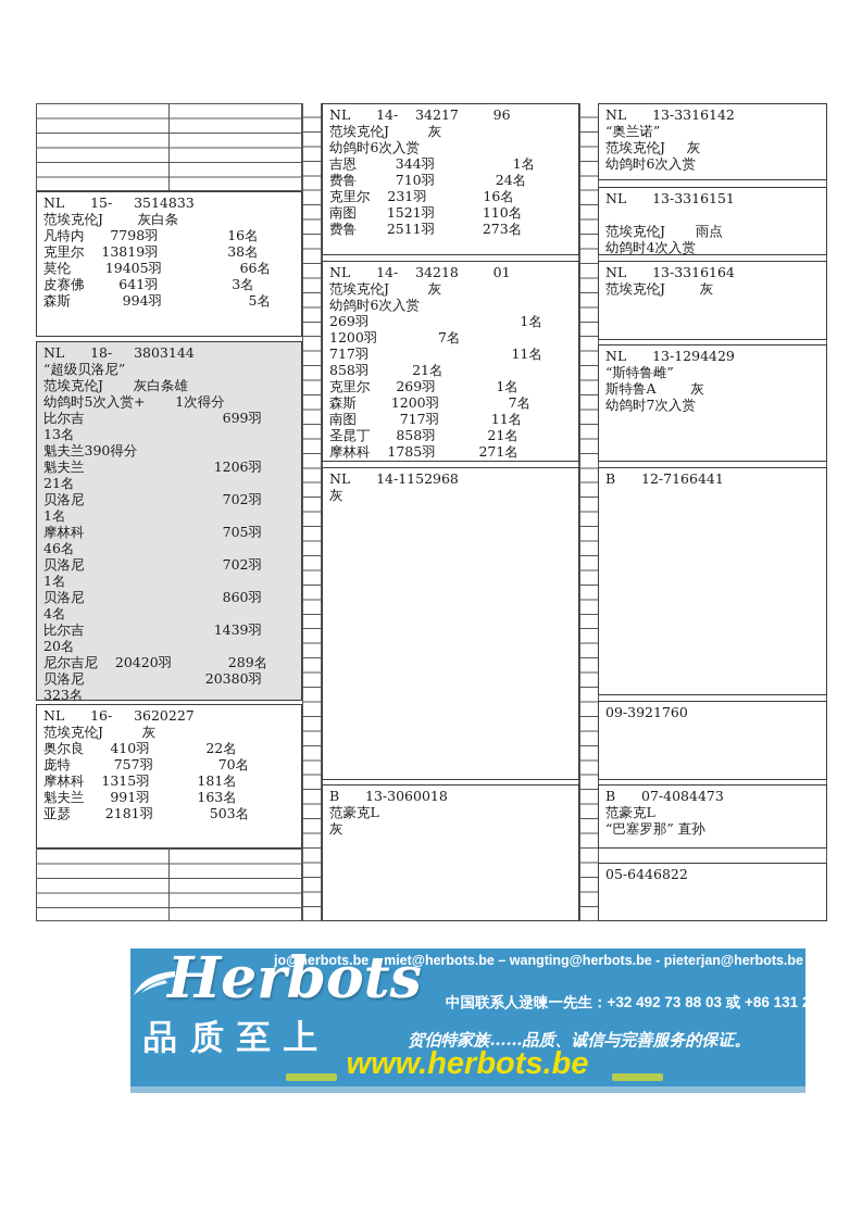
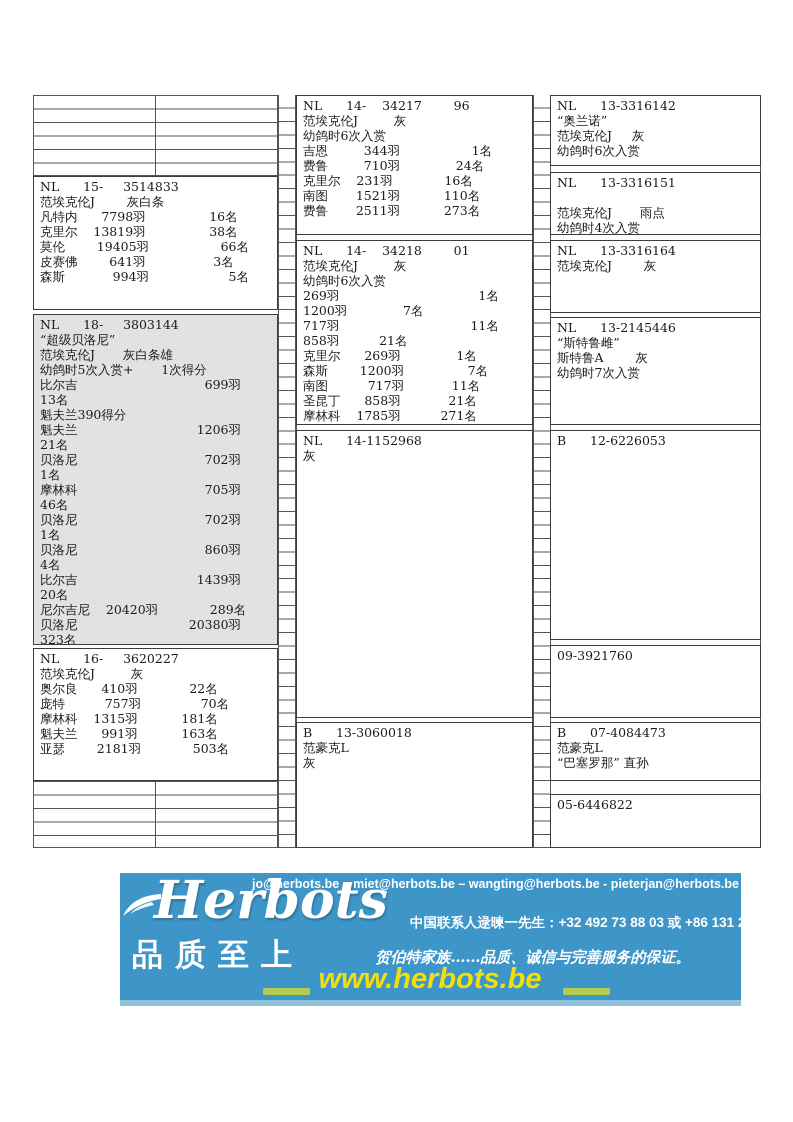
  NL 15- 3514833
  范埃克伦J 灰白条
  凡特内 7798羽 16名
  克里尔 13819羽 38名
  莫伦 19405羽 66名
  皮赛佛 641羽 3名
  森斯 994羽 5名
  NL 18- 3803144
  “超级贝洛尼”
  范埃克伦J 灰白条雄
  幼鸽时5次入赏+ 1次得分
  比尔吉 699羽
  13名
  魁夫兰390得分
  魁夫兰 1206羽
  21名
  贝洛尼 702羽
  1名
  摩林科 705羽
  46名
  贝洛尼 702羽
  1名
  贝洛尼 860羽
  4名
  比尔吉 1439羽
  20名
  尼尔吉尼 20420羽 289名
  贝洛尼 20380羽
  323名
  NL 16- 3620227
  范埃克伦J 灰
  奥尔良 410羽 22名
  庞特 757羽 70名
  摩林科 1315羽 181名
  魁夫兰 991羽 163名
  亚瑟 2181羽 503名
  NL 14- 34217 96
  范埃克伦J 灰
  幼鸽时6次入赏
  吉恩 344羽 1名
  费鲁 710羽 24名
  克里尔 231羽 16名
  南图 1521羽 110名
  费鲁 2511羽 273名
  NL 14- 34218 01
  范埃克伦J 灰
  幼鸽时6次入赏
  269羽 1名
  1200羽 7名
  717羽 11名
  858羽 21名
  克里尔 269羽 1名
  森斯 1200羽 7名
  南图 717羽 11名
  圣昆丁 858羽 21名
  摩林科 1785羽 271名
  NL 14-1152968
  灰
  B 13-3060018
  范豪克L
  灰
  NL 13-3316142
  “奥兰诺”
  范埃克伦J 灰
  幼鸽时6次入赏
  NL 13-3316151
  范埃克伦J 雨点
  幼鸽时4次入赏
  NL 13-3316164
  范埃克伦J 灰
- NL 13-1294429
+ NL 13-2145446
  “斯特鲁雌”
  斯特鲁A 灰
  幼鸽时7次入赏
- B 12-7166441
+ B 12-6226053
  09-3921760
  B 07-4084473
  范豪克L
  “巴塞罗那” 直孙
  05-6446822
  Herbots
  品质至上
  jo@herbots.be – miet@herbots.be – wangting@herbots.be - pieterjan@herbots.be
  中国联系人逯暕一先生：+32 492 73 88 03 或 +86 131
  贺伯特家族……品质、诚信与完善服务的保证。
  www.herbots.be
